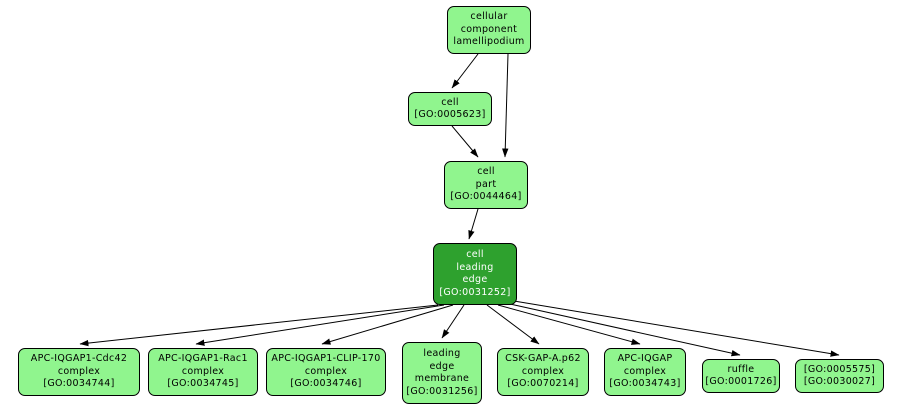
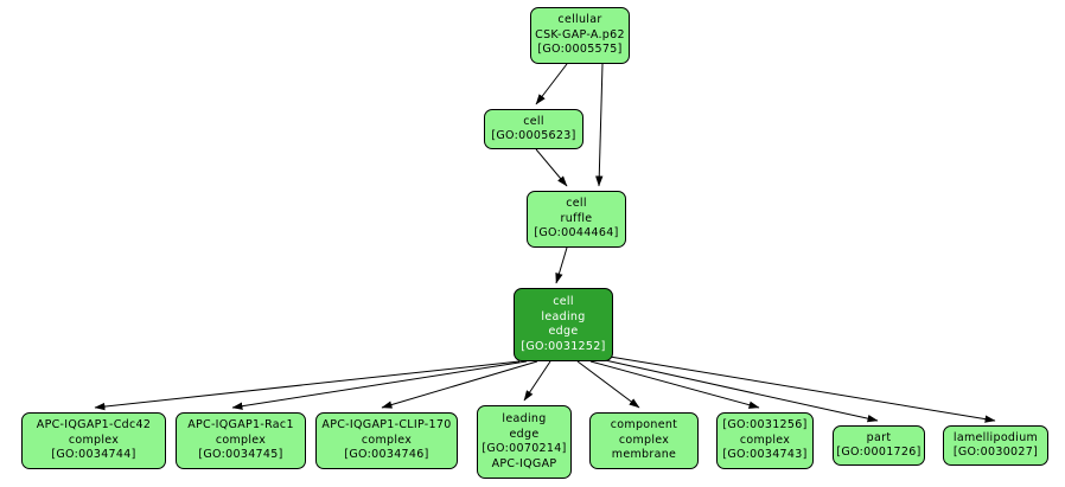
  cellular
- component
+ CSK-GAP-A.p62
- lamellipodium
+ [GO:0005575]
  cell
  [GO:0005623]
  cell
- part
+ ruffle
  [GO:0044464]
  cell
  leading
  edge
  [GO:0031252]
  APC-IQGAP1-Cdc42
  complex
  [GO:0034744]
  APC-IQGAP1-Rac1
  complex
  [GO:0034745]
  APC-IQGAP1-CLIP-170
  complex
  [GO:0034746]
  leading
  edge
- membrane
+ [GO:0070214]
- [GO:0031256]
+ APC-IQGAP
- CSK-GAP-A.p62
+ component
  complex
- [GO:0070214]
+ membrane
- APC-IQGAP
+ [GO:0031256]
  complex
  [GO:0034743]
- ruffle
+ part
  [GO:0001726]
- [GO:0005575]
+ lamellipodium
  [GO:0030027]
